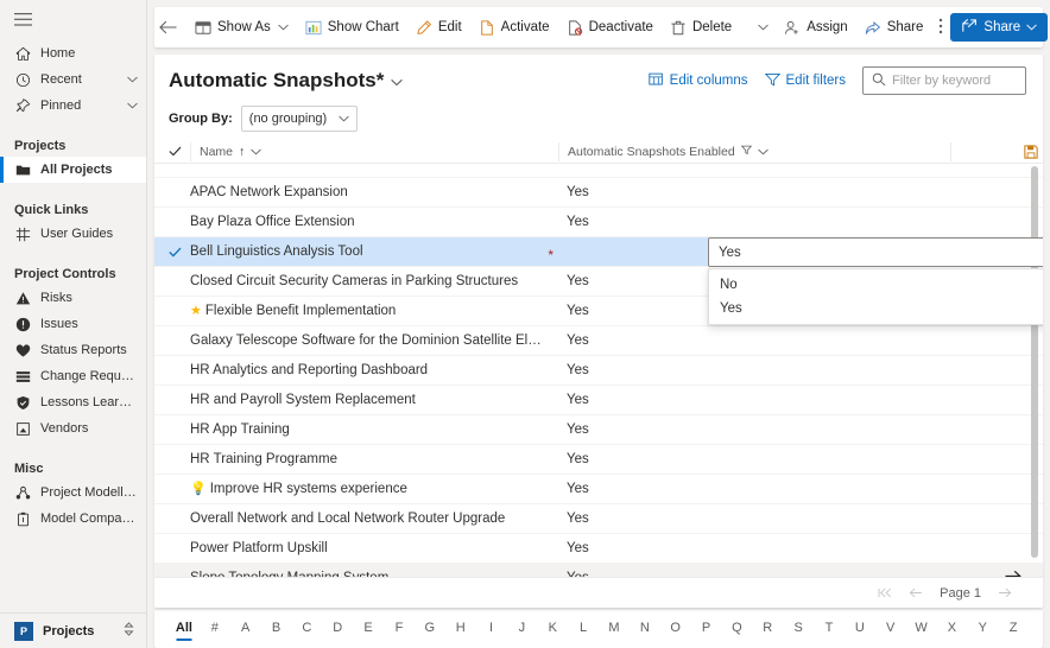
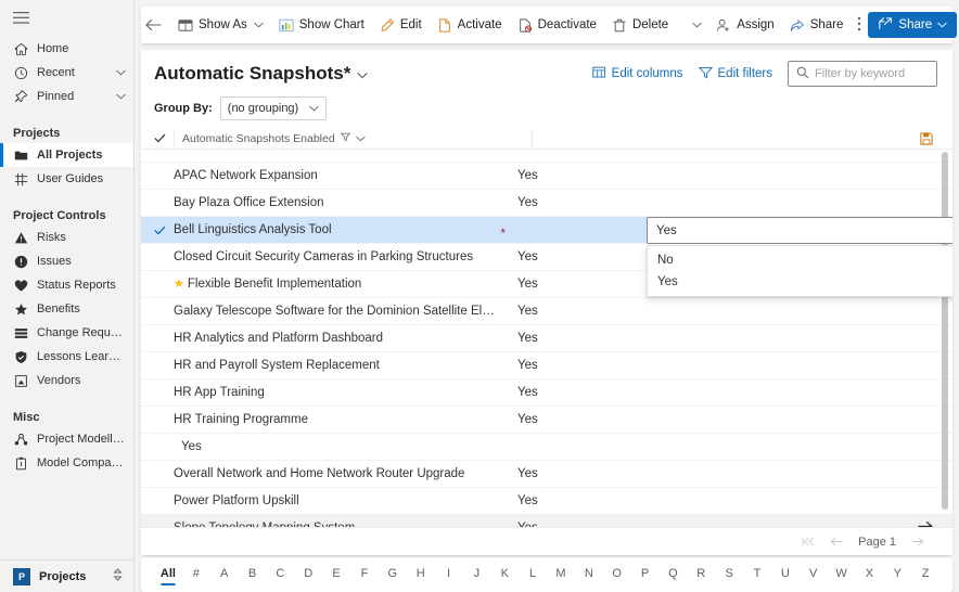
  Home
  Recent
  Pinned
  Projects
  All Projects
- Quick Links
  User Guides
  Project Controls
  Risks
  Issues
  Status Reports
+ Benefits
  Change Request
  Lessons Learned
  Vendors
  Misc
  Project Modelling
  Model Comparis
  P
  Projects
  Show As
  Show Chart
  Edit
  Activate
  Deactivate
  Delete
  Assign
  Share
  Share
  Automatic Snapshots*
  Edit columns
  Edit filters
  Filter by keyword
  Group By:
  (no grouping)
- Name
- ↑
  Automatic Snapshots Enabled
  APAC Network Expansion
  Yes
  Bay Plaza Office Extension
  Yes
  Bell Linguistics Analysis Tool
  *
  Yes
  No
  Yes
  Closed Circuit Security Cameras in Parking Structures
  Yes
  ★
  Flexible Benefit Implementation
  Yes
  Galaxy Telescope Software for the Dominion Satellite Elec
  Yes
- HR Analytics and Reporting Dashboard
+ HR Analytics and Platform Dashboard
  Yes
  HR and Payroll System Replacement
  Yes
  HR App Training
  Yes
  HR Training Programme
  Yes
- 💡
- Improve HR systems experience
  Yes
- Overall Network and Local Network Router Upgrade
+ Overall Network and Home Network Router Upgrade
  Yes
  Power Platform Upskill
  Yes
  Page 1
  All
  #
  A
  B
  C
  D
  E
  F
  G
  H
  I
  J
  K
  L
  M
  N
  O
  P
  Q
  R
  S
  T
  U
  V
  W
  X
  Y
  Z
